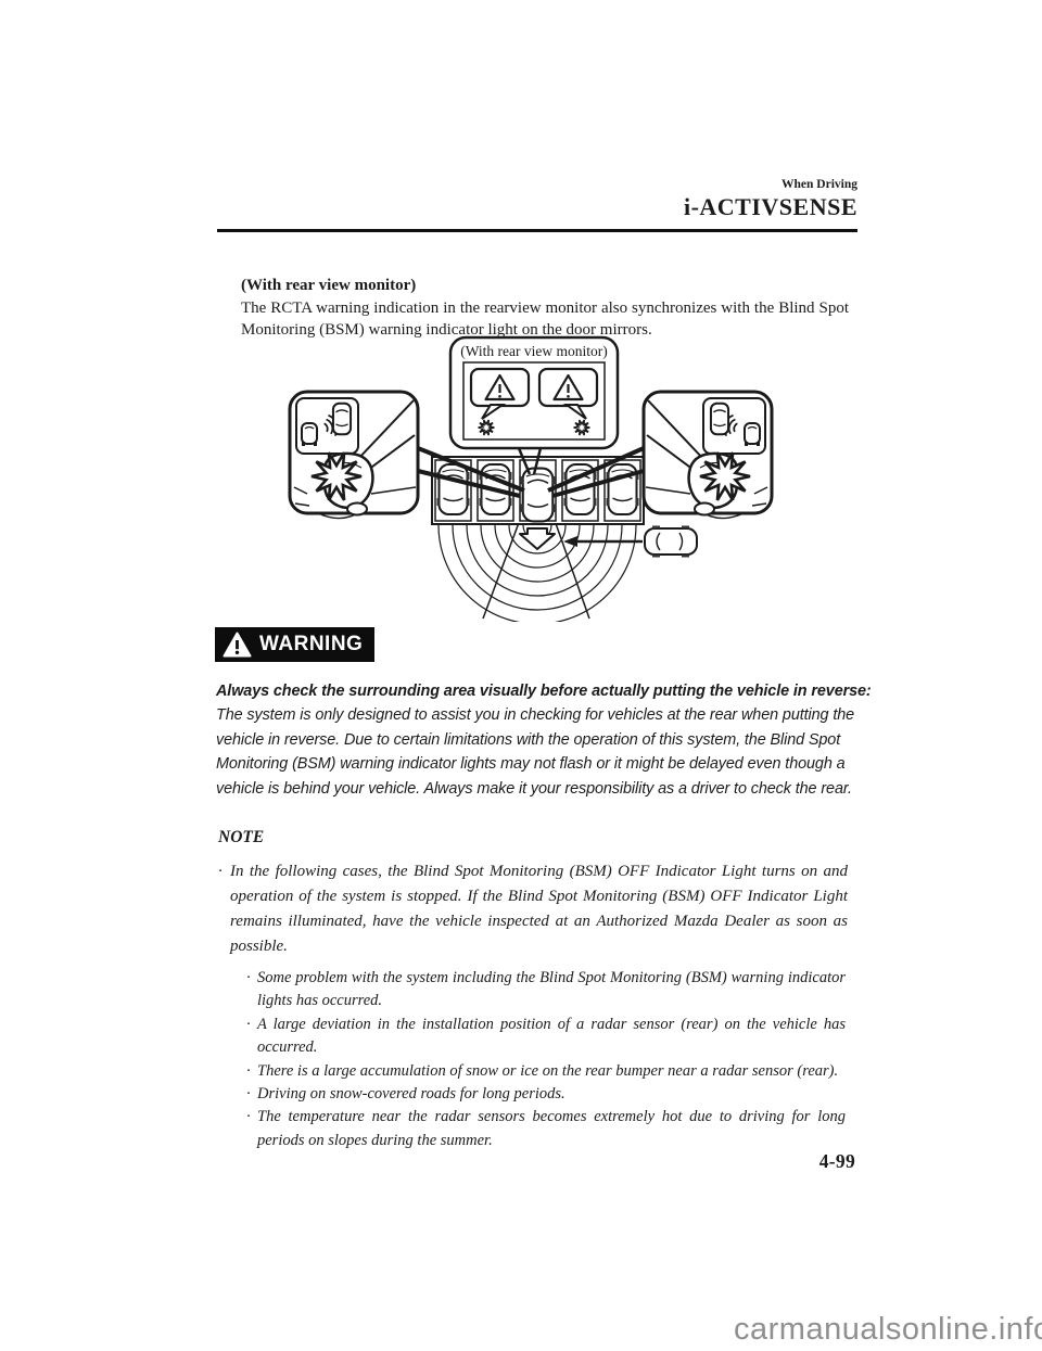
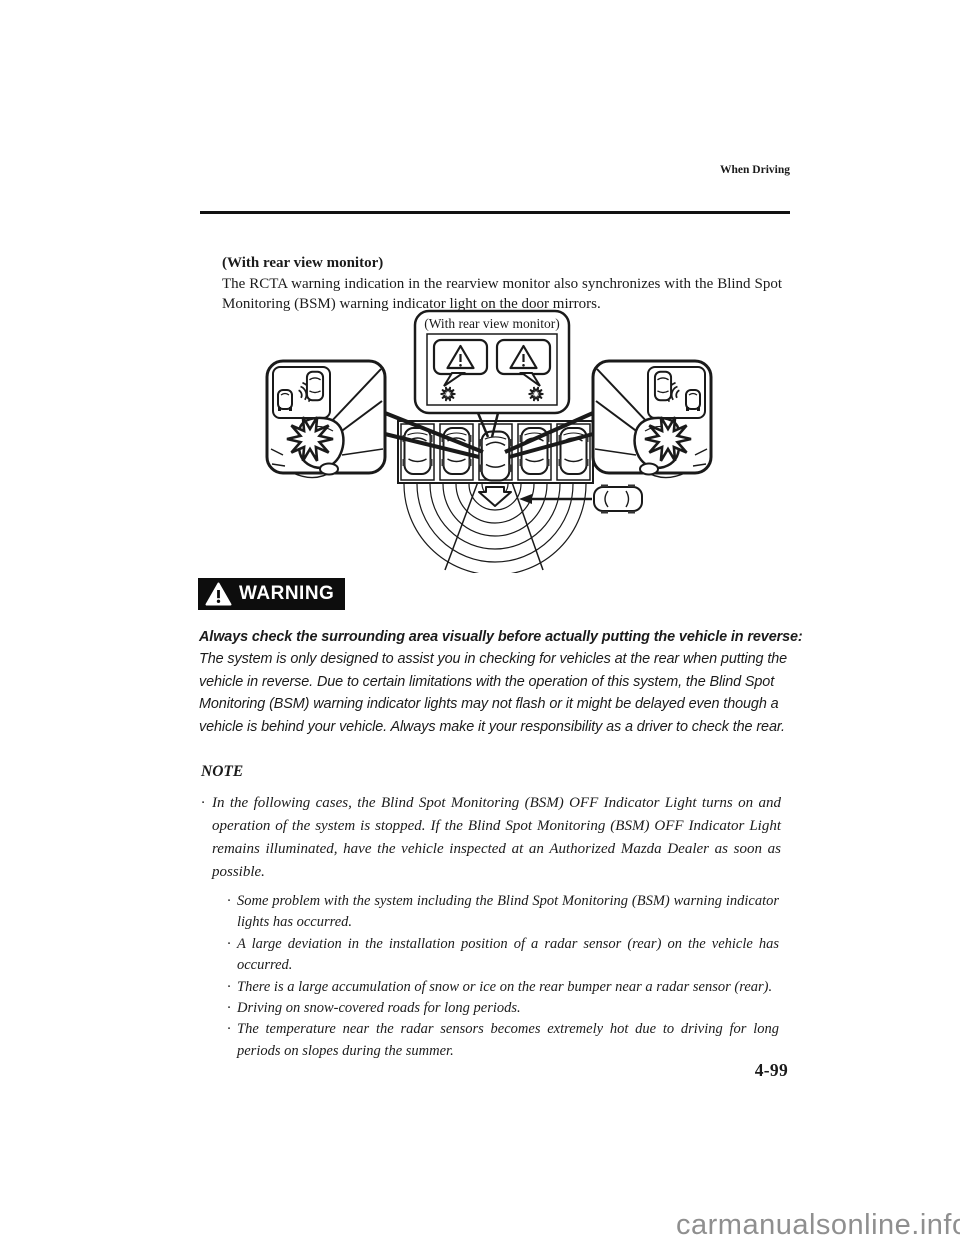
  When Driving
- i-ACTIVSENSE
  (With rear view monitor)
  The RCTA warning indication in the rearview monitor also synchronizes with the Blind Spot Monitoring (BSM) warning indicator light on the door mirrors.
  (With rear view monitor)
  WARNING
  Always check the surrounding area visually before actually putting the vehicle in reverse:
  The system is only designed to assist you in checking for vehicles at the rear when putting the vehicle in reverse. Due to certain limitations with the operation of this system, the Blind Spot Monitoring (BSM) warning indicator lights may not flash or it might be delayed even though a vehicle is behind your vehicle. Always make it your responsibility as a driver to check the rear.
  NOTE
  ·
  In the following cases, the Blind Spot Monitoring (BSM) OFF Indicator Light turns on and operation of the system is stopped. If the Blind Spot Monitoring (BSM) OFF Indicator Light remains illuminated, have the vehicle inspected at an Authorized Mazda Dealer as soon as possible.
  ·
  Some problem with the system including the Blind Spot Monitoring (BSM) warning indicator lights has occurred.
  ·
  A large deviation in the installation position of a radar sensor (rear) on the vehicle has occurred.
  ·
  There is a large accumulation of snow or ice on the rear bumper near a radar sensor (rear).
  ·
  Driving on snow-covered roads for long periods.
  ·
  The temperature near the radar sensors becomes extremely hot due to driving for long periods on slopes during the summer.
  4-99
  carmanualsonline.inf
